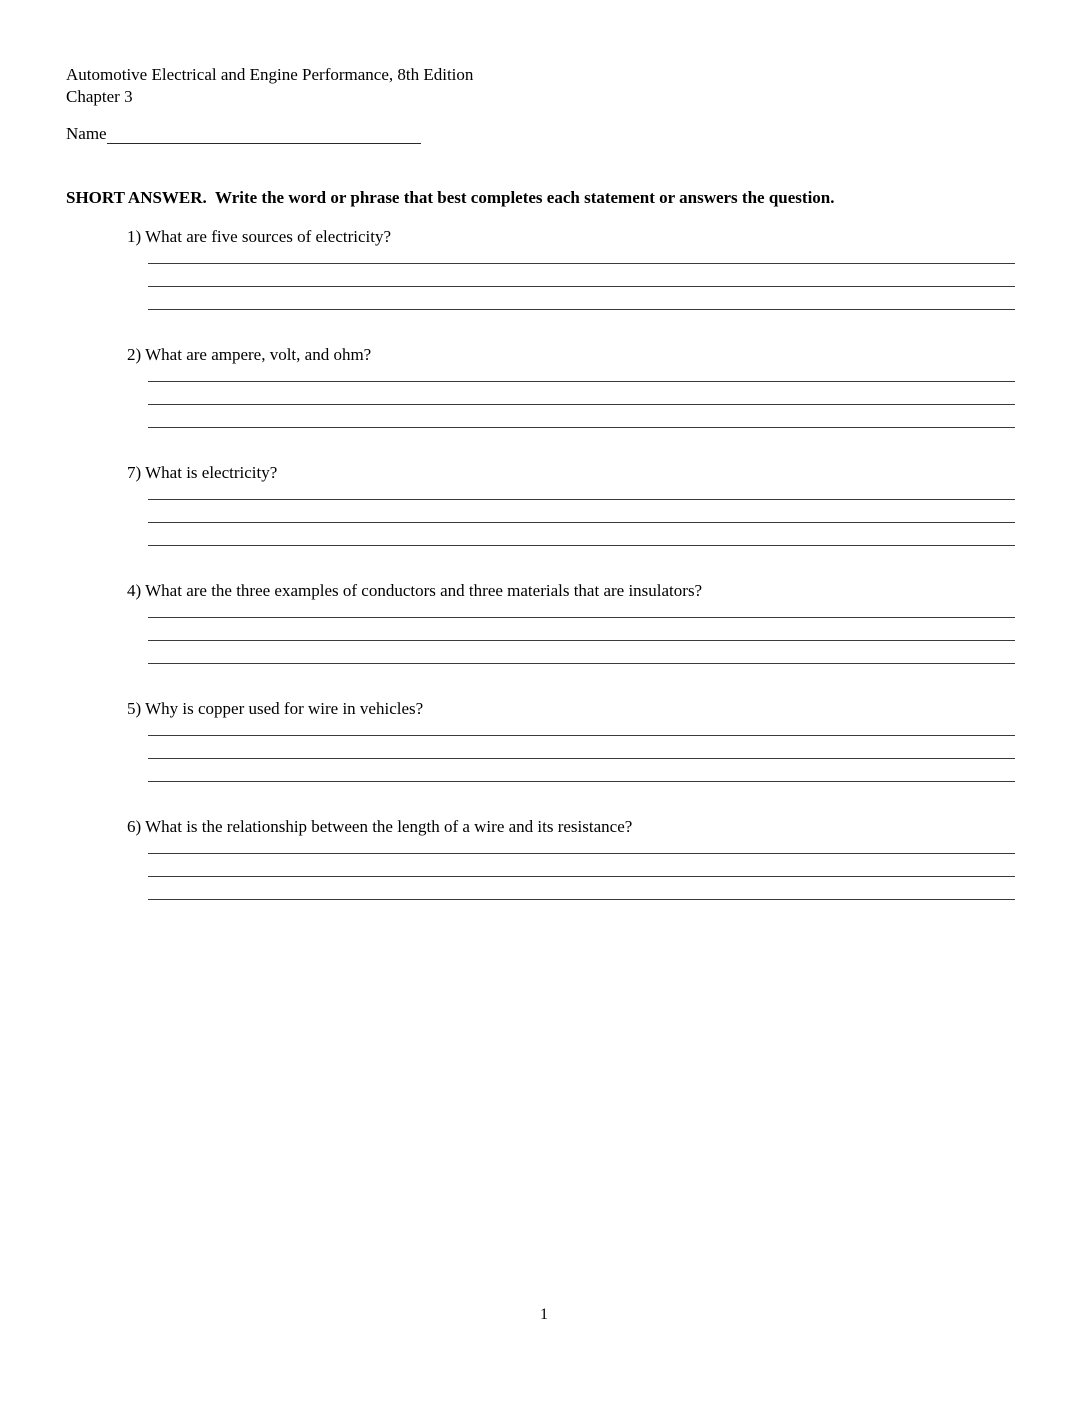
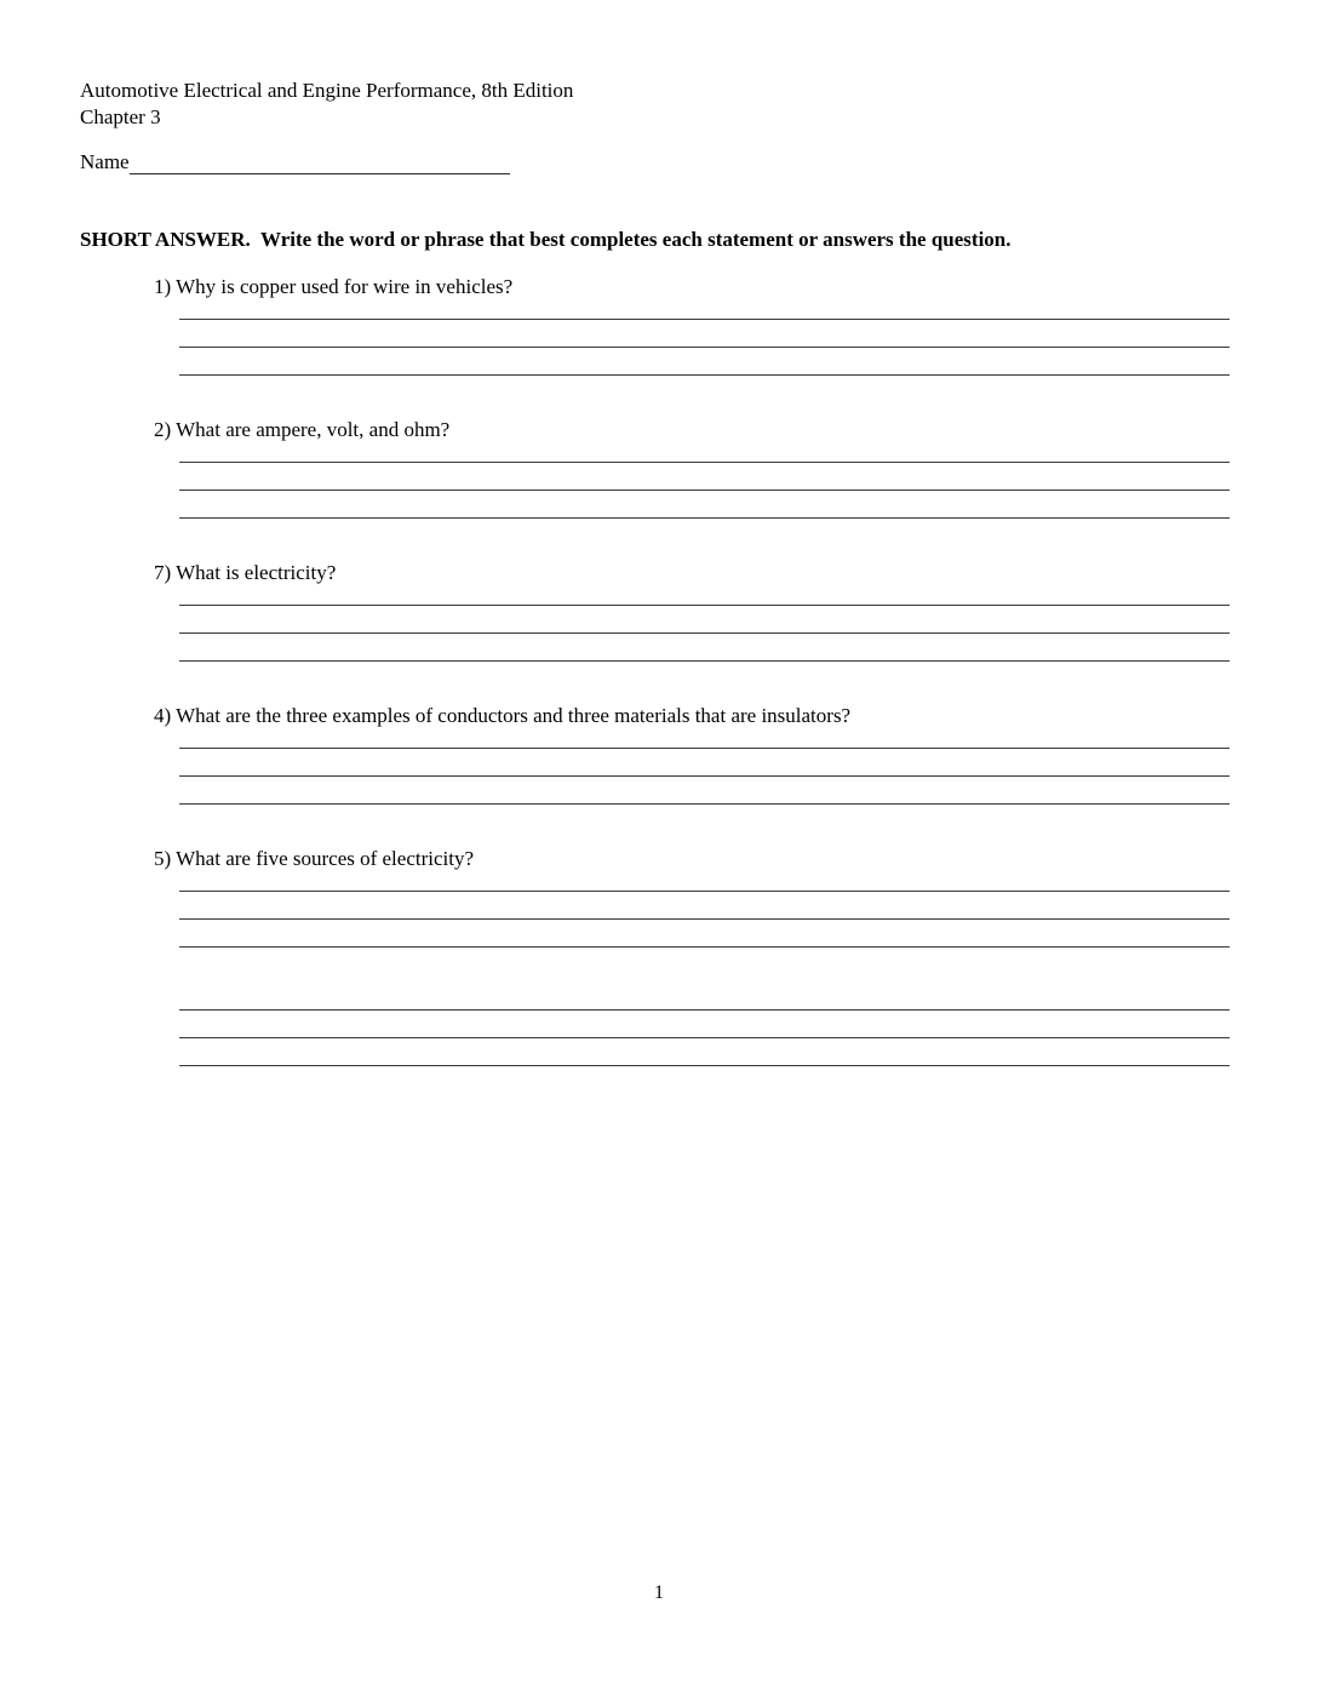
  Automotive Electrical and Engine Performance, 8th Edition
  Chapter 3
  Name
  SHORT ANSWER. Write the word or phrase that best completes each statement or answers the question.
- 1) What are five sources of electricity?
+ 1) Why is copper used for wire in vehicles?
  2) What are ampere, volt, and ohm?
  7) What is electricity?
  4) What are the three examples of conductors and three materials that are insulators?
- 5) Why is copper used for wire in vehicles?
+ 5) What are five sources of electricity?
- 6) What is the relationship between the length of a wire and its resistance?
  1
